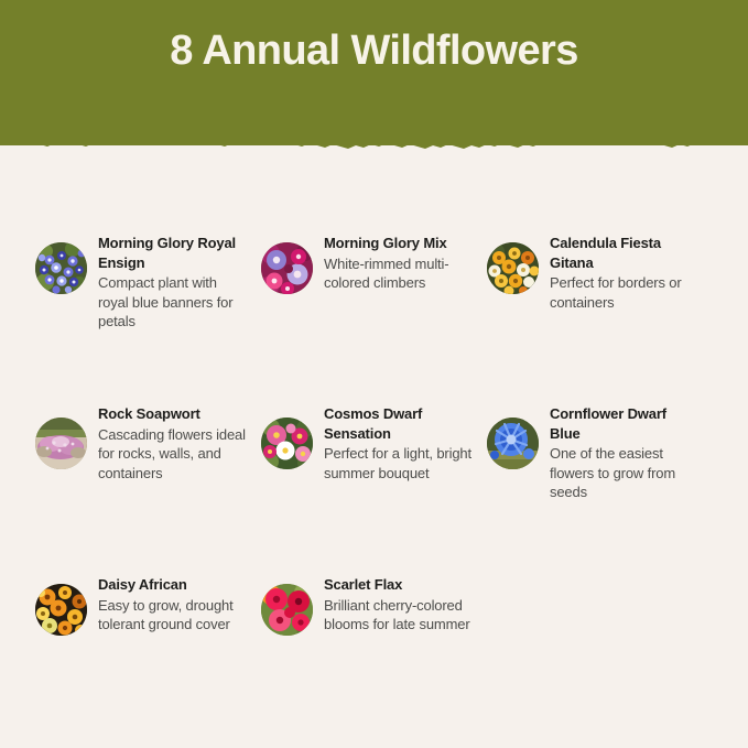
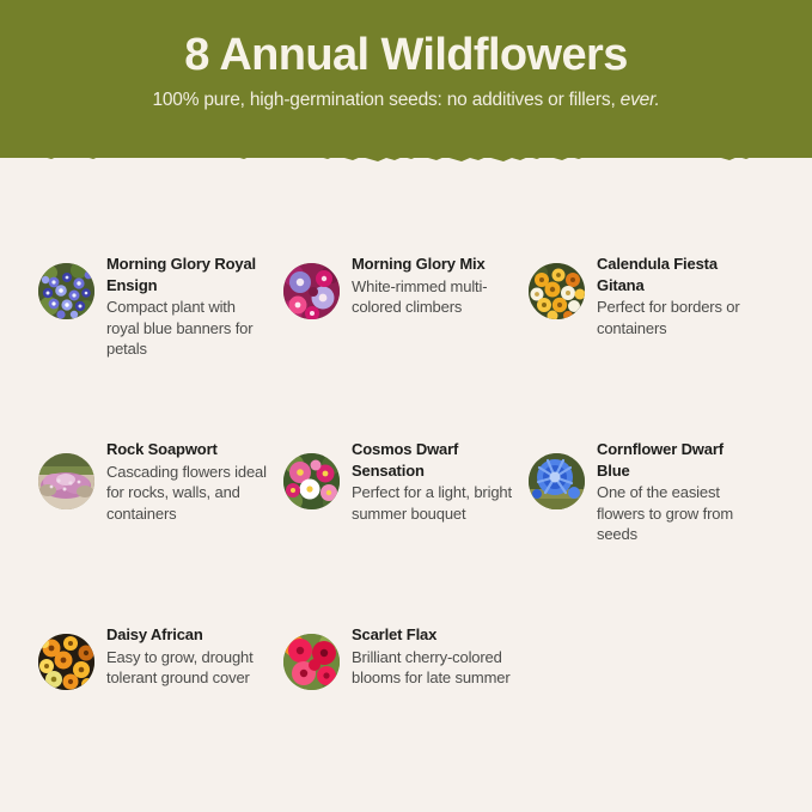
  8 Annual Wildflowers
+ 100% pure, high-germination seeds: no additives or fillers, ever.
  Morning Glory Royal Ensign
  Compact plant with royal blue banners for petals
  Morning Glory Mix
  White-rimmed multi-colored climbers
  Calendula Fiesta Gitana
  Perfect for borders or containers
  Rock Soapwort
  Cascading flowers ideal for rocks, walls, and containers
  Cosmos Dwarf Sensation
  Perfect for a light, bright summer bouquet
  Cornflower Dwarf Blue
  One of the easiest flowers to grow from seeds
  Daisy African
  Easy to grow, drought tolerant ground cover
  Scarlet Flax
  Brilliant cherry-colored blooms for late summer
